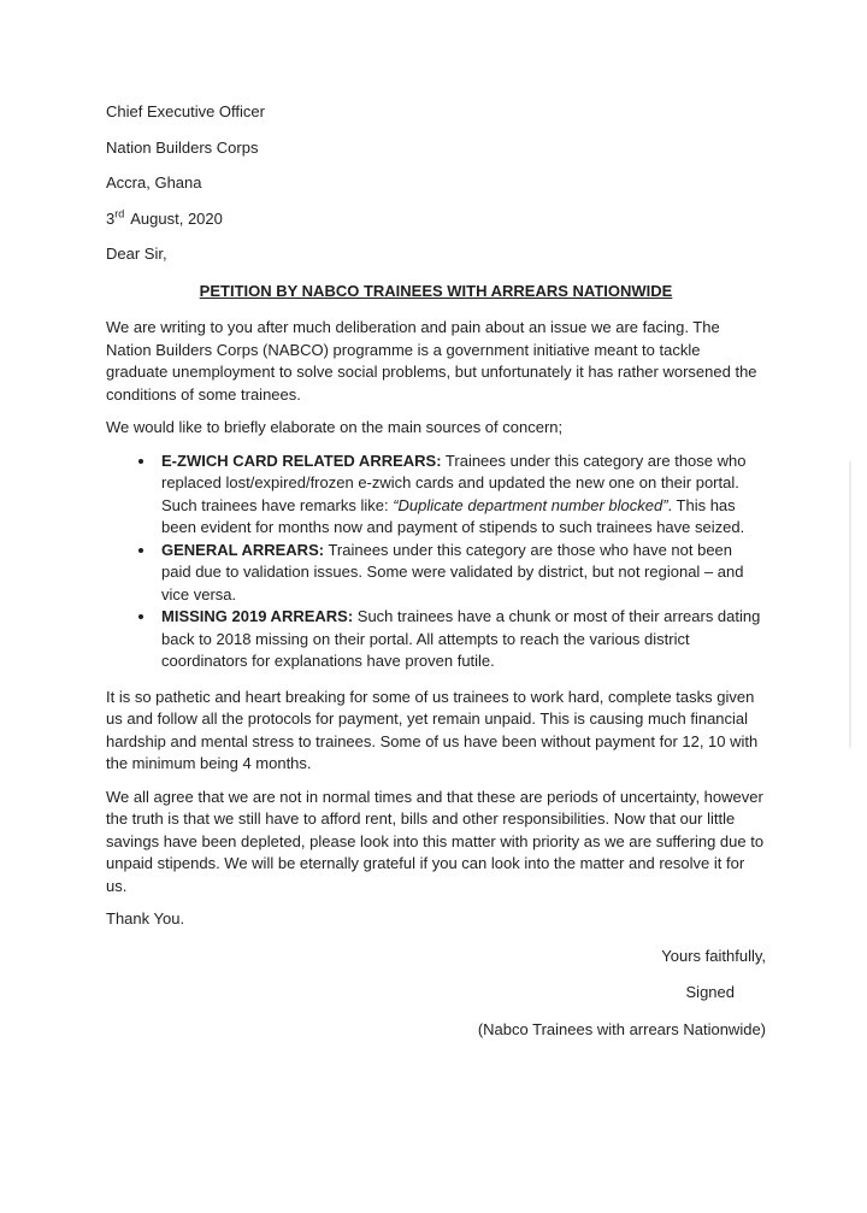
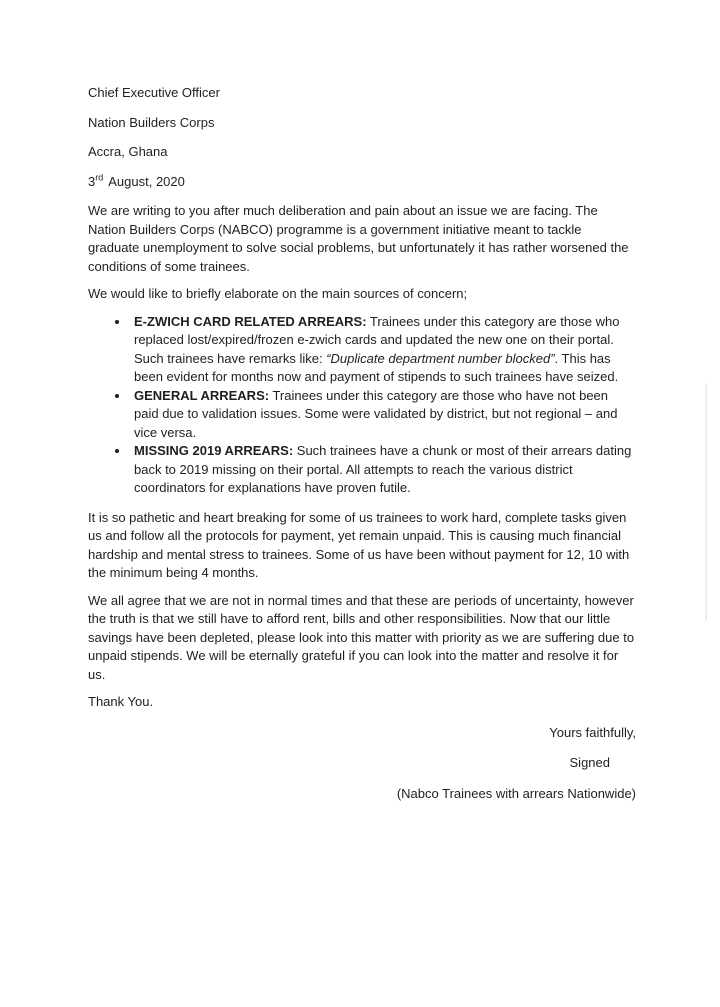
  Chief Executive Officer
  Nation Builders Corps
  Accra, Ghana
  3rd August, 2020
- Dear Sir,
- PETITION BY NABCO TRAINEES WITH ARREARS NATIONWIDE
  We are writing to you after much deliberation and pain about an issue we are facing. The Nation Builders Corps (NABCO) programme is a government initiative meant to tackle graduate unemployment to solve social problems, but unfortunately it has rather worsened the conditions of some trainees.
  We would like to briefly elaborate on the main sources of concern;
  E-ZWICH CARD RELATED ARREARS: Trainees under this category are those who replaced lost/expired/frozen e-zwich cards and updated the new one on their portal. Such trainees have remarks like: “Duplicate department number blocked”. This has been evident for months now and payment of stipends to such trainees have seized.
  GENERAL ARREARS: Trainees under this category are those who have not been paid due to validation issues. Some were validated by district, but not regional – and vice versa.
- MISSING 2019 ARREARS: Such trainees have a chunk or most of their arrears dating back to 2018 missing on their portal. All attempts to reach the various district coordinators for explanations have proven futile.
+ MISSING 2019 ARREARS: Such trainees have a chunk or most of their arrears dating back to 2019 missing on their portal. All attempts to reach the various district coordinators for explanations have proven futile.
  It is so pathetic and heart breaking for some of us trainees to work hard, complete tasks given us and follow all the protocols for payment, yet remain unpaid. This is causing much financial hardship and mental stress to trainees. Some of us have been without payment for 12, 10 with the minimum being 4 months.
  We all agree that we are not in normal times and that these are periods of uncertainty, however the truth is that we still have to afford rent, bills and other responsibilities. Now that our little savings have been depleted, please look into this matter with priority as we are suffering due to unpaid stipends. We will be eternally grateful if you can look into the matter and resolve it for us.
  Thank You.
  Yours faithfully,
  Signed
  (Nabco Trainees with arrears Nationwide)
